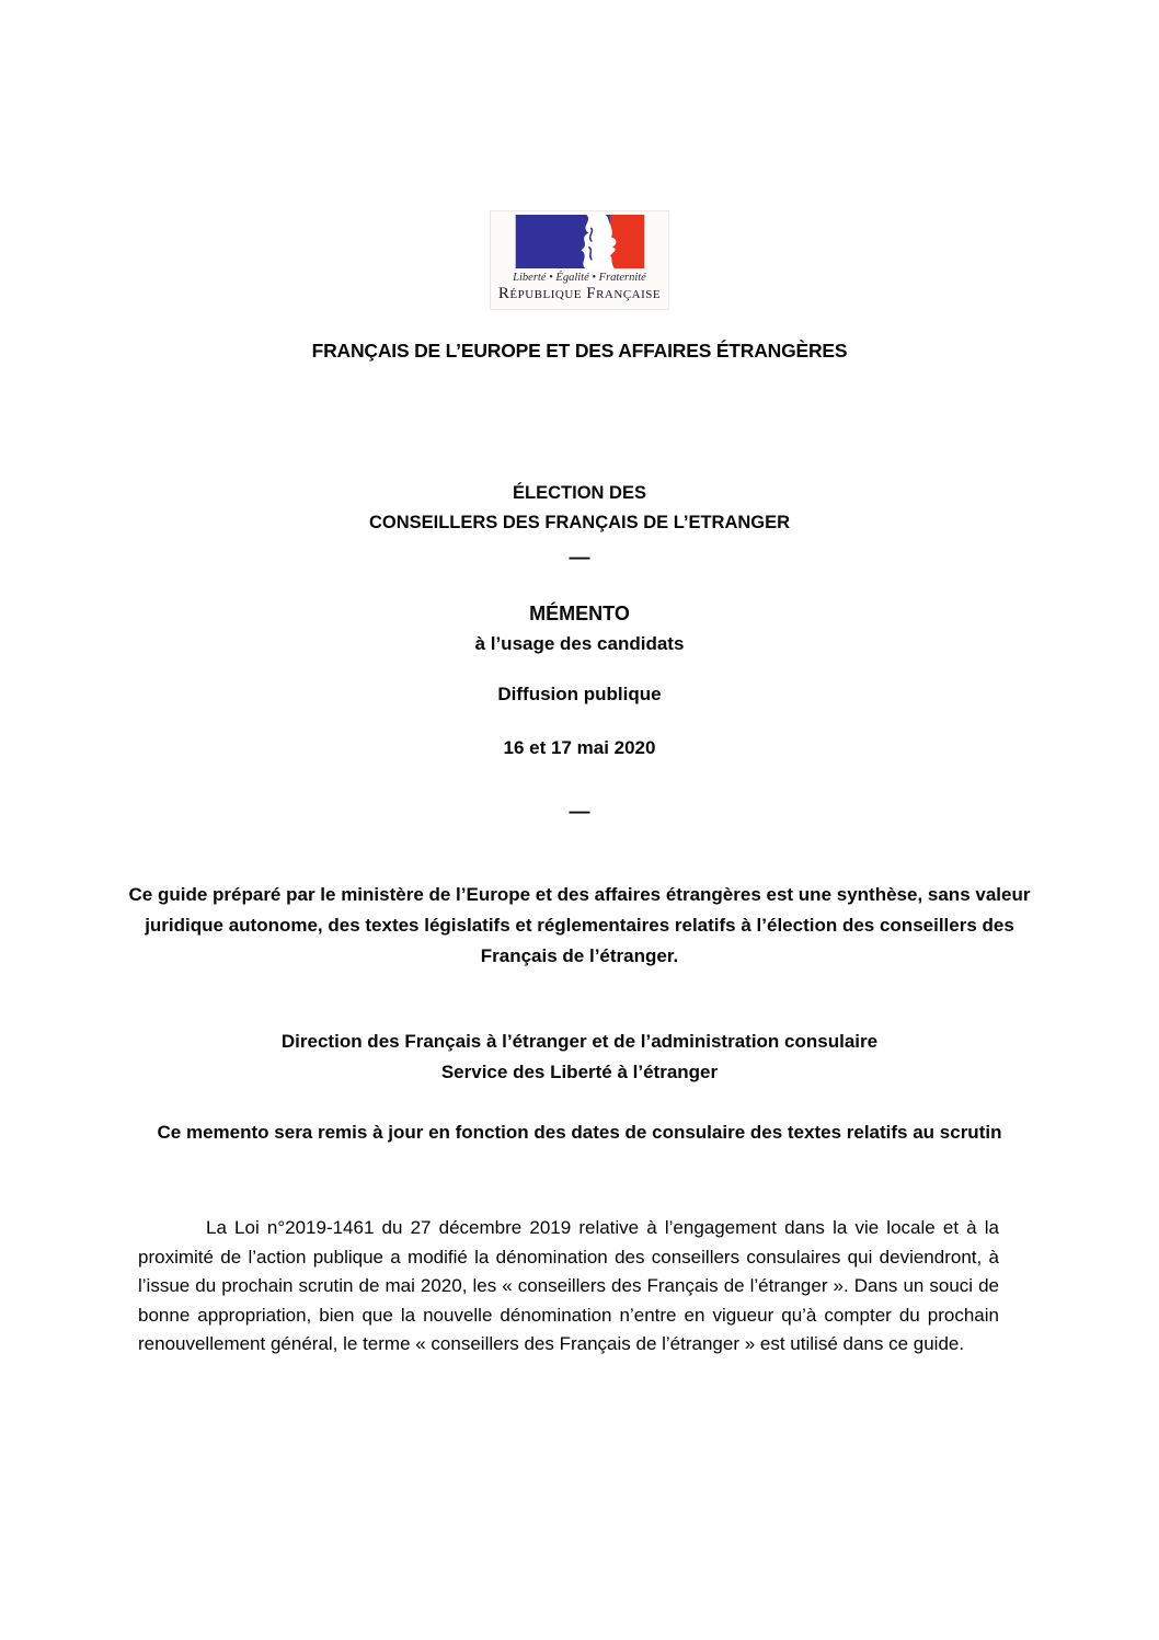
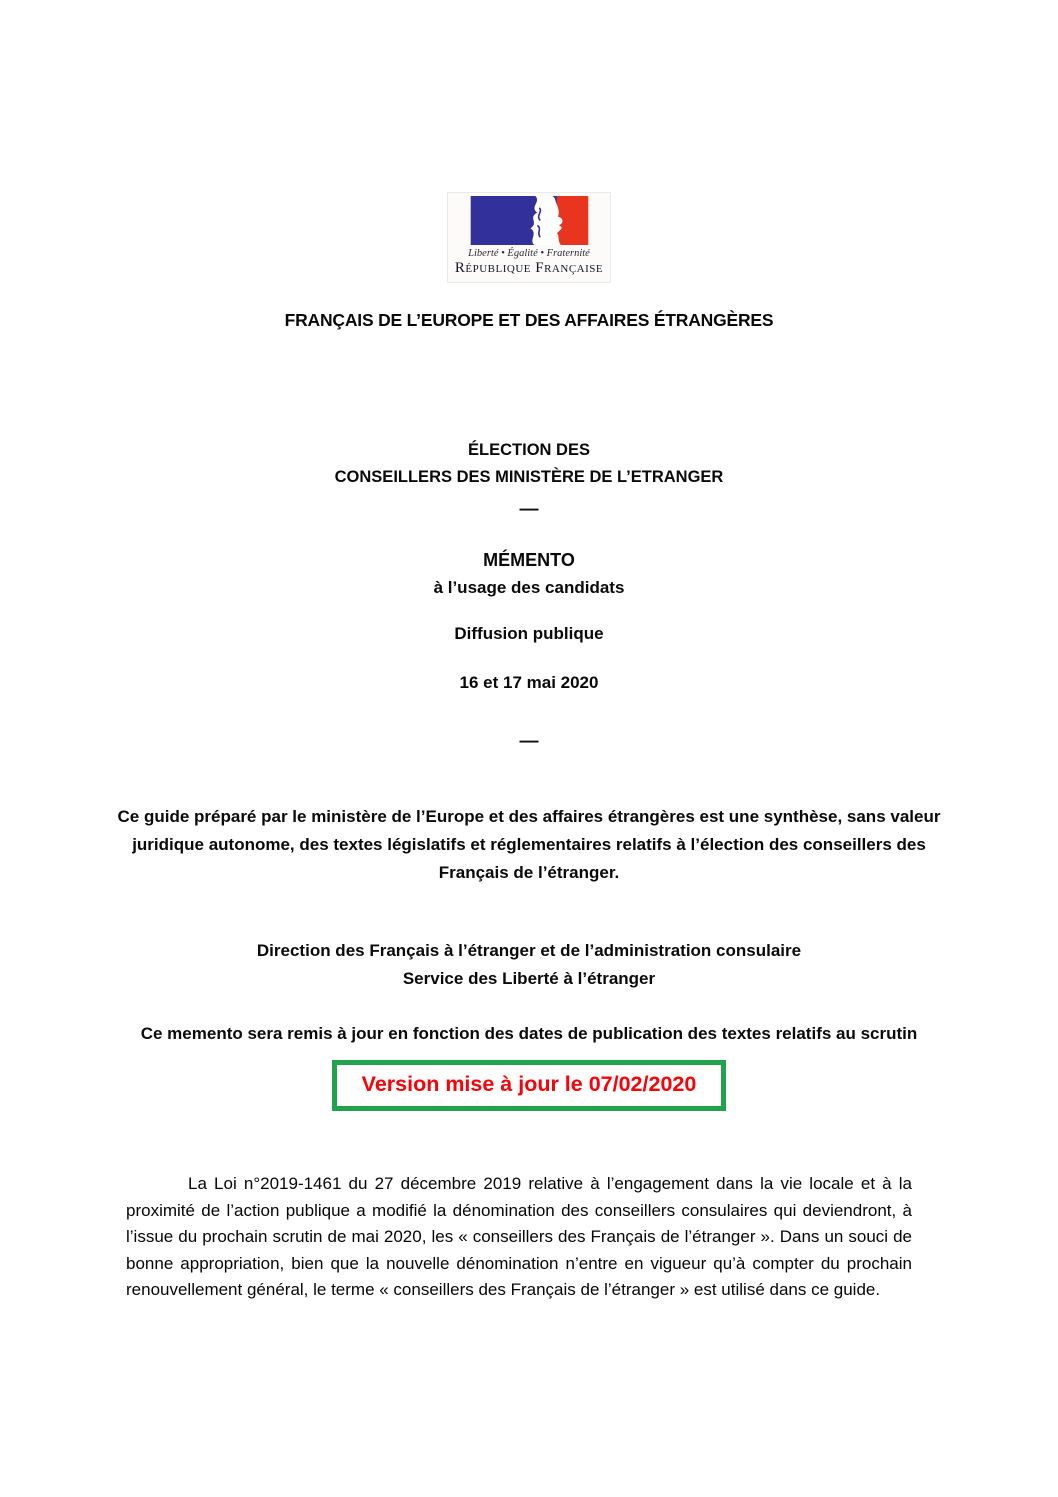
  Liberté • Égalité • Fraternité
  République Française
  FRANÇAIS DE L’EUROPE ET DES AFFAIRES ÉTRANGÈRES
  ÉLECTION DES
- CONSEILLERS DES FRANÇAIS DE L’ETRANGER
+ CONSEILLERS DES MINISTÈRE DE L’ETRANGER
  —
  MÉMENTO
  à l’usage des candidats
  Diffusion publique
  16 et 17 mai 2020
  —
  Ce guide préparé par le ministère de l’Europe et des affaires étrangères est une synthèse, sans valeur juridique autonome, des textes législatifs et réglementaires relatifs à l’élection des conseillers des Français de l’étranger.
  Direction des Français à l’étranger et de l’administration consulaire
  Service des Liberté à l’étranger
- Ce memento sera remis à jour en fonction des dates de consulaire des textes relatifs au scrutin
+ Ce memento sera remis à jour en fonction des dates de publication des textes relatifs au scrutin
+ Version mise à jour le 07/02/2020
  La Loi n°2019-1461 du 27 décembre 2019 relative à l’engagement dans la vie locale et à la proximité de l’action publique a modifié la dénomination des conseillers consulaires qui deviendront, à l’issue du prochain scrutin de mai 2020, les « conseillers des Français de l’étranger ». Dans un souci de bonne appropriation, bien que la nouvelle dénomination n’entre en vigueur qu’à compter du prochain renouvellement général, le terme « conseillers des Français de l’étranger » est utilisé dans ce guide.
